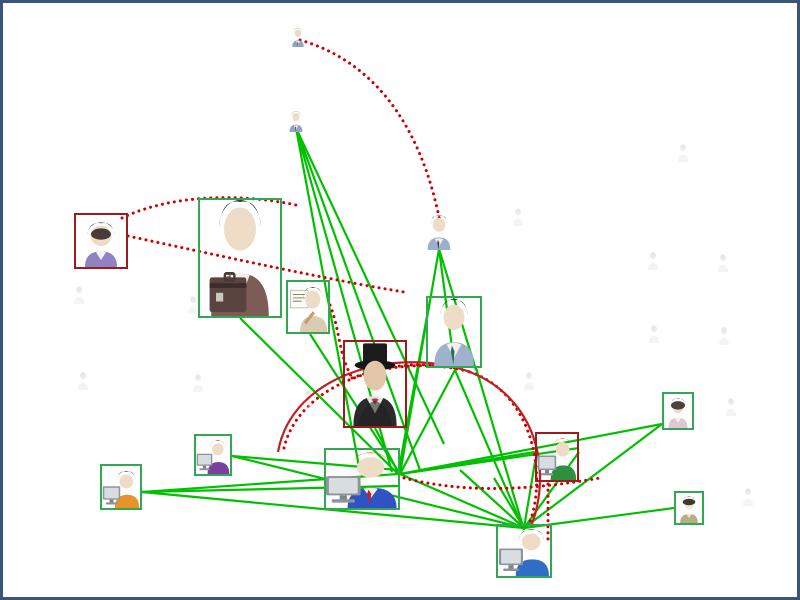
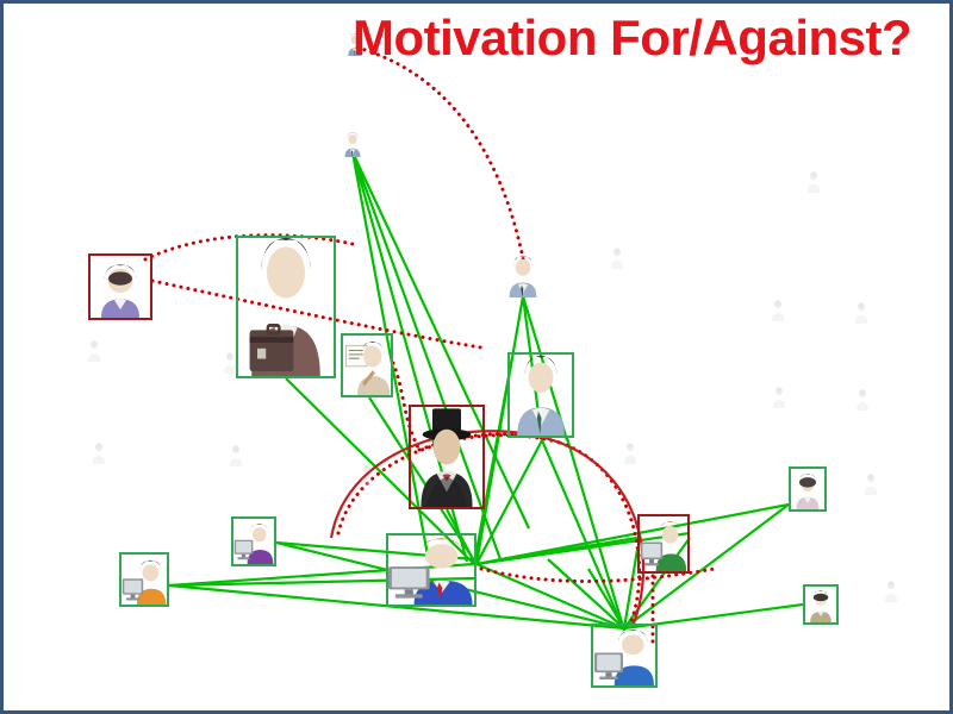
+ Motivation For/Against?
